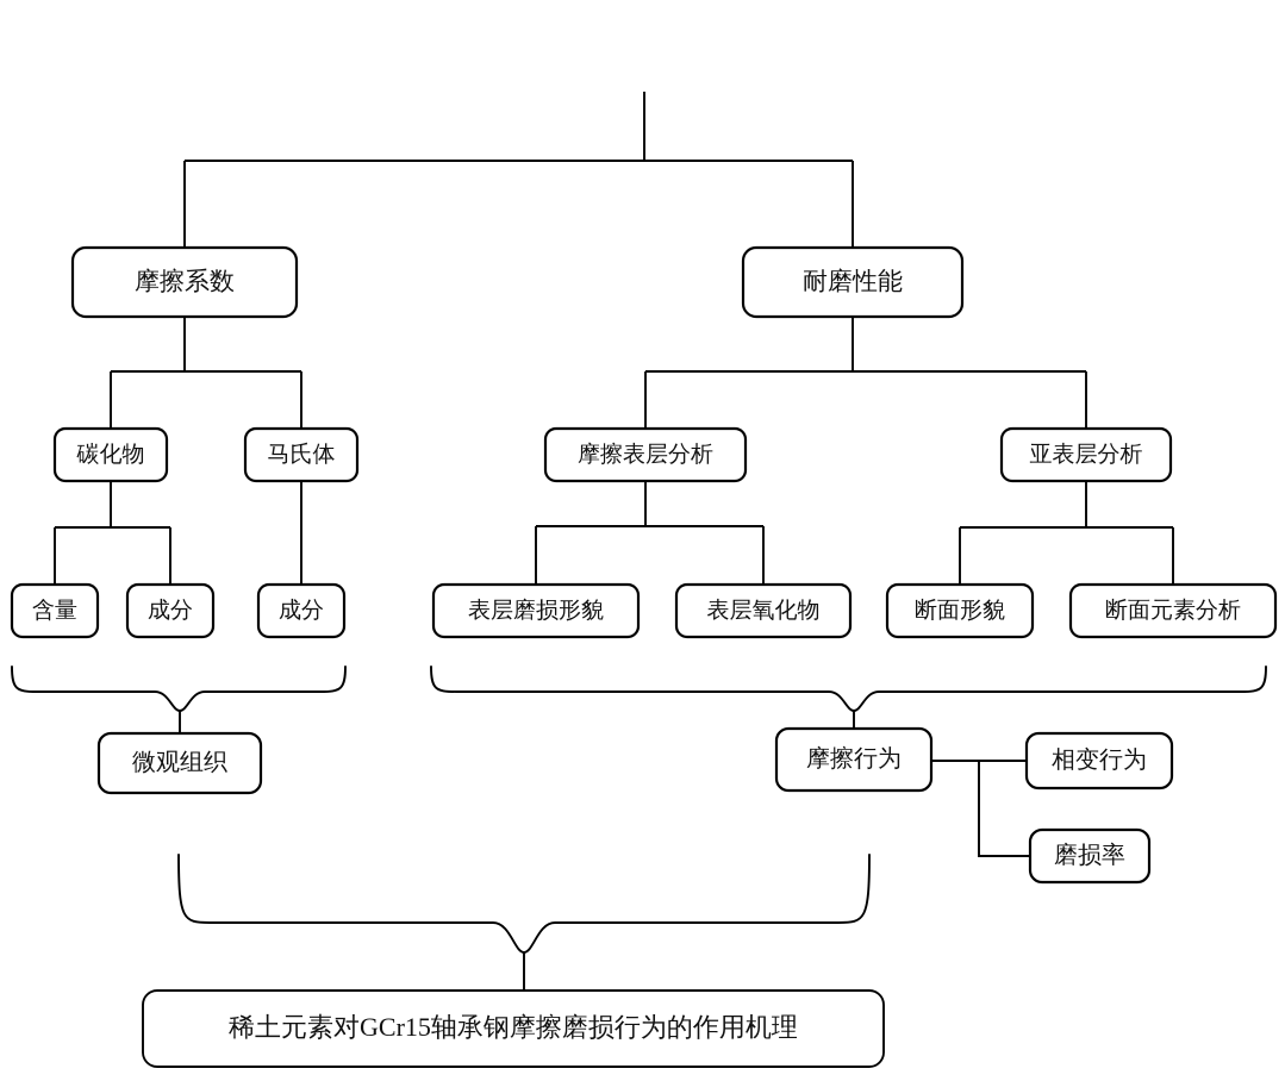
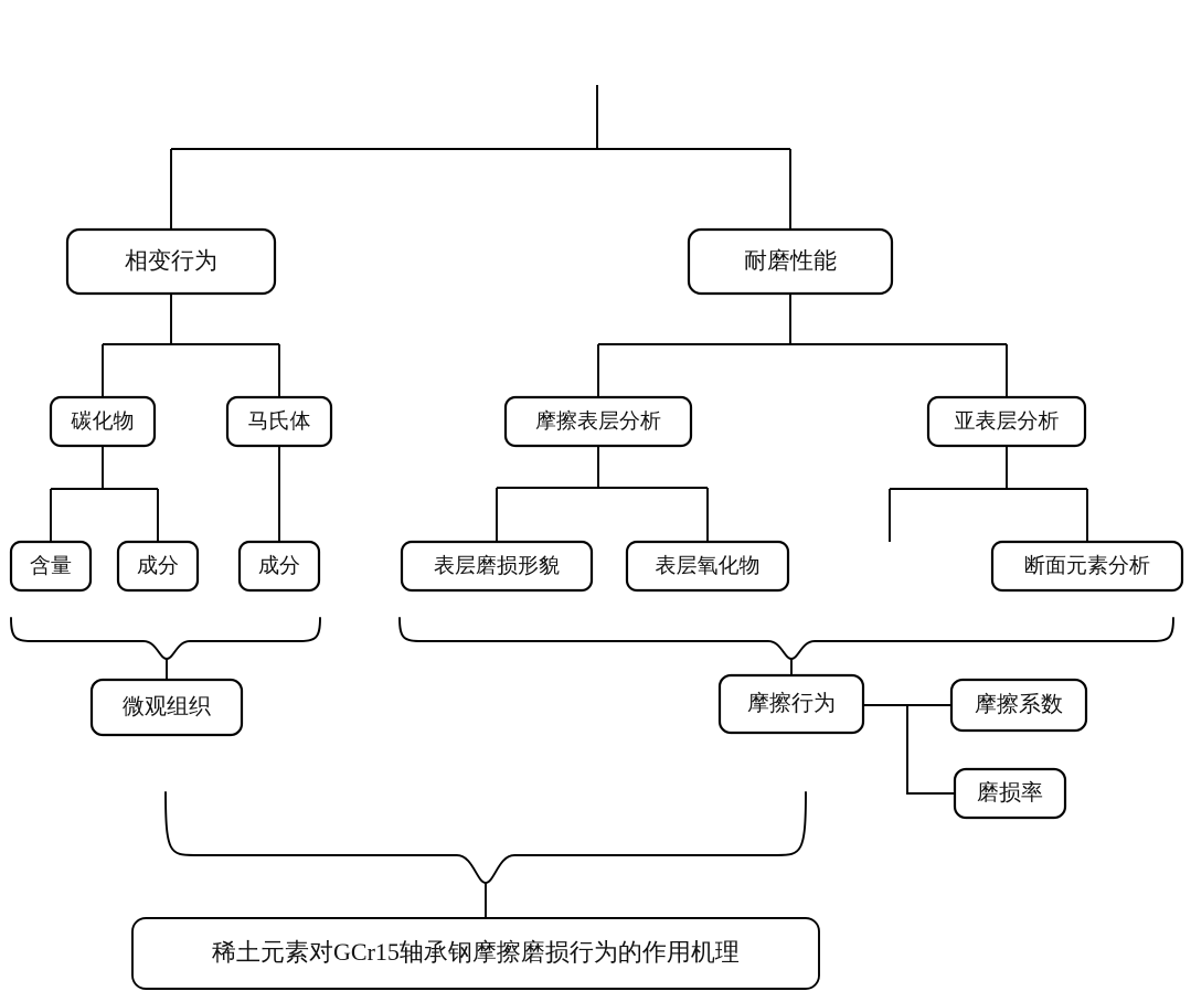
- 摩擦系数
+ 相变行为
  耐磨性能
  碳化物
  马氏体
  摩擦表层分析
  亚表层分析
  含量
  成分
  成分
  表层磨损形貌
  表层氧化物
- 断面形貌
  断面元素分析
  微观组织
  摩擦行为
- 相变行为
+ 摩擦系数
  磨损率
  稀土元素对GCr15轴承钢摩擦磨损行为的作用机理
